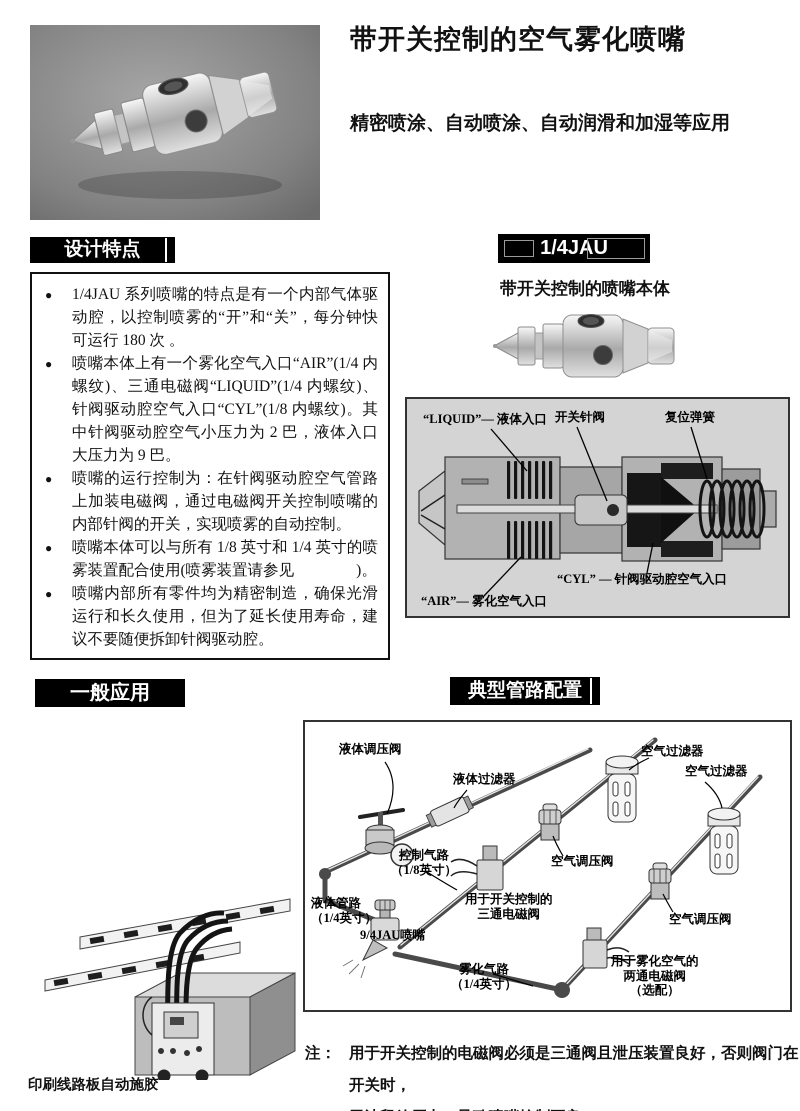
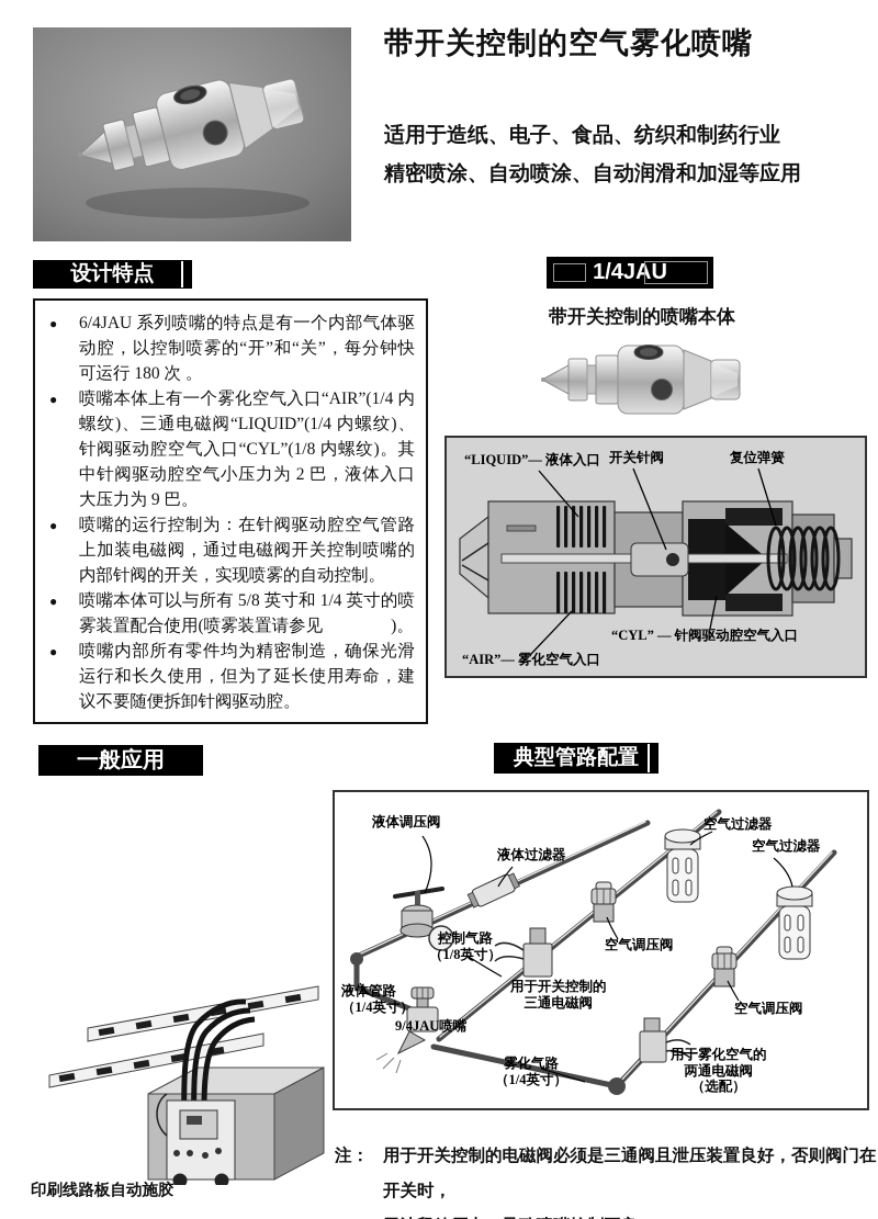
  带开关控制的空气雾化喷嘴
+ 适用于造纸、电子、食品、纺织和制药行业
  精密喷涂、自动喷涂、自动润滑和加湿等应用
  设计特点
- 1/4JAU 系列喷嘴的特点是有一个内部气体驱动腔，以控制喷雾的“开”和“关”，每分钟快可运行 180 次 。
+ 6/4JAU 系列喷嘴的特点是有一个内部气体驱动腔，以控制喷雾的“开”和“关”，每分钟快可运行 180 次 。
  喷嘴本体上有一个雾化空气入口“AIR”(1/4 内螺纹)、三通电磁阀“LIQUID”(1/4 内螺纹)、针阀驱动腔空气入口“CYL”(1/8 内螺纹)。其中针阀驱动腔空气小压力为 2 巴，液体入口大压力为 9 巴。
  喷嘴的运行控制为：在针阀驱动腔空气管路上加装电磁阀，通过电磁阀开关控制喷嘴的内部针阀的开关，实现喷雾的自动控制。
- 喷嘴本体可以与所有 1/8 英寸和 1/4 英寸的喷雾装置配合使用(喷雾装置请参见 )。
+ 喷嘴本体可以与所有 5/8 英寸和 1/4 英寸的喷雾装置配合使用(喷雾装置请参见 )。
  喷嘴内部所有零件均为精密制造，确保光滑运行和长久使用，但为了延长使用寿命，建议不要随便拆卸针阀驱动腔。
  1/4JAU
  带开关控制的喷嘴本体
  “LIQUID”— 液体入口
  开关针阀
  复位弹簧
  “CYL” — 针阀驱动腔空气入口
  “AIR”— 雾化空气入口
  一般应用
  印刷线路板自动施胶
  典型管路配置
  液体调压阀
  液体过滤器
  空气过滤器
  空气过滤器
  空气调压阀
  控制气路
  （1/8英寸）
  用于开关控制的
  三通电磁阀
  液体管路
  （1/4英寸）
  9/4JAU喷嘴
  雾化气路
  （1/4英寸）
  空气调压阀
  用于雾化空气的
  两通电磁阀
  （选配）
  注：
  用于开关控制的电磁阀必须是三通阀且泄压装置良好，否则阀门在开关时，
